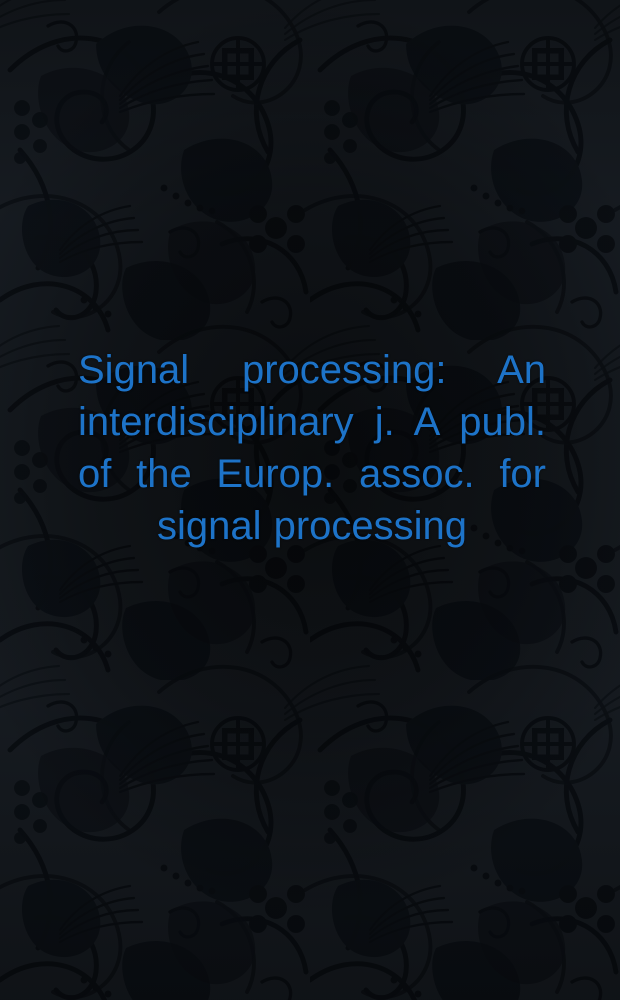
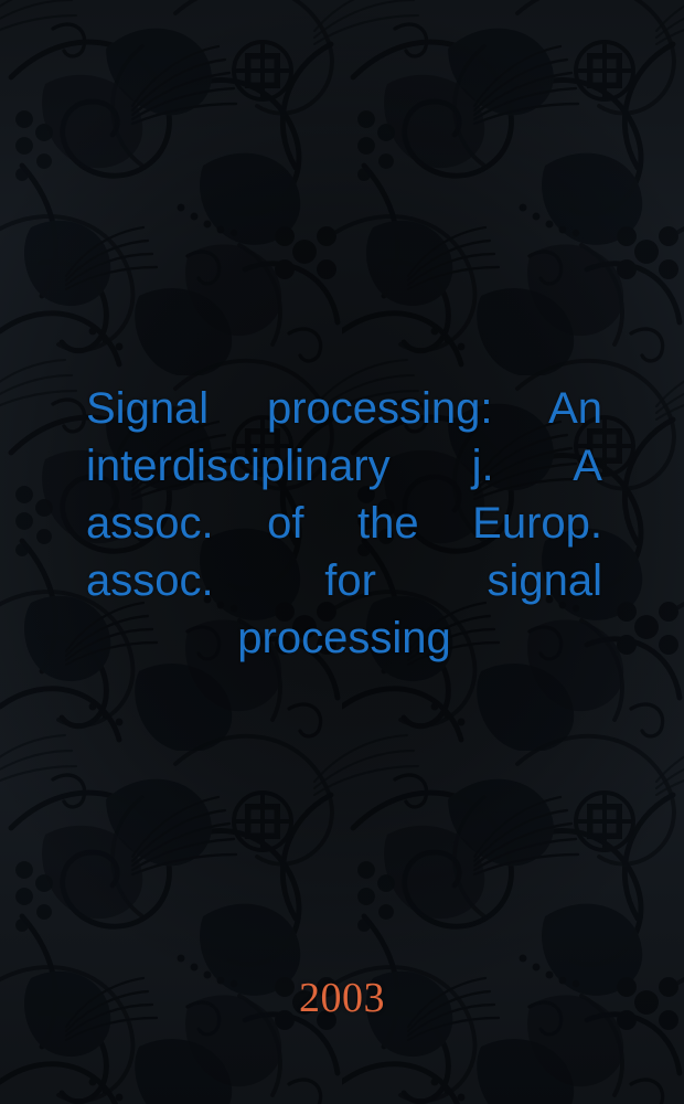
- Signal processing: An interdisciplinary j. A publ. of the Europ. assoc. for signal processing
+ Signal processing: An interdisciplinary j. A assoc. of the Europ. assoc. for signal processing
+ 2003
